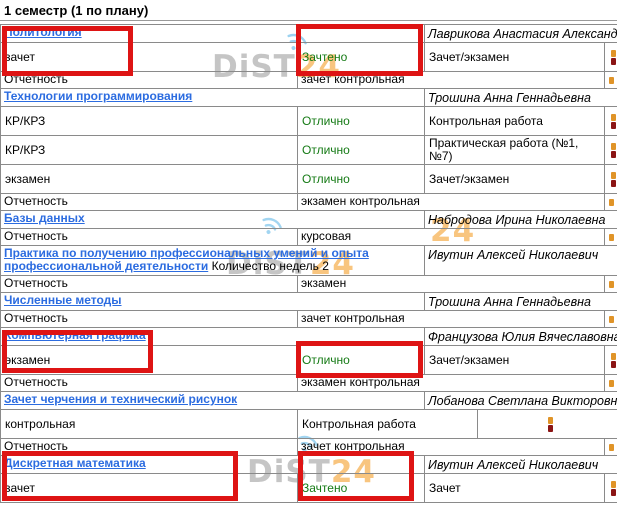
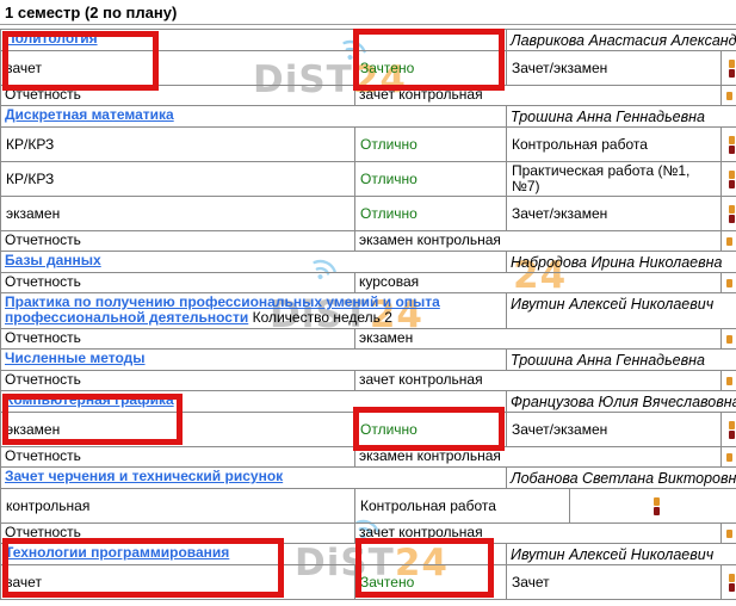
  DiST24
  DiST24
  24
  DiST24
- 1 семестр (1 по плану)
+ 1 семестр (2 по плану)
  Политология
  Лаврикова Анастасия Александ
  зачет
  Зачтено
  Зачет/экзамен
  Отчетность
  зачет контрольная
- Технологии программирования
+ Дискретная математика
  Трошина Анна Геннадьевна
  КР/КРЗ
  Отлично
  Контрольная работа
  КР/КРЗ
  Отлично
  Практическая работа (№1, №7)
  экзамен
  Отлично
  Зачет/экзамен
  Отчетность
  экзамен контрольная
  Базы данных
  Набродова Ирина Николаевна
  Отчетность
  курсовая
  Практика по получению профессиональных умений и опыта профессиональной деятельности Количество недель 2
  Ивутин Алексей Николаевич
  Отчетность
  экзамен
  Численные методы
  Трошина Анна Геннадьевна
  Отчетность
  зачет контрольная
  Компьютерная графика
  Французова Юлия Вячеславовн
  экзамен
  Отлично
  Зачет/экзамен
  Отчетность
  экзамен контрольная
  Зачет черчения и технический рисунок
  Лобанова Светлана Викторовн
  контрольная
  Контрольная работа
  Отчетность
  зачет контрольная
- Дискретная математика
+ Технологии программирования
  Ивутин Алексей Николаевич
  зачет
  Зачтено
  Зачет
